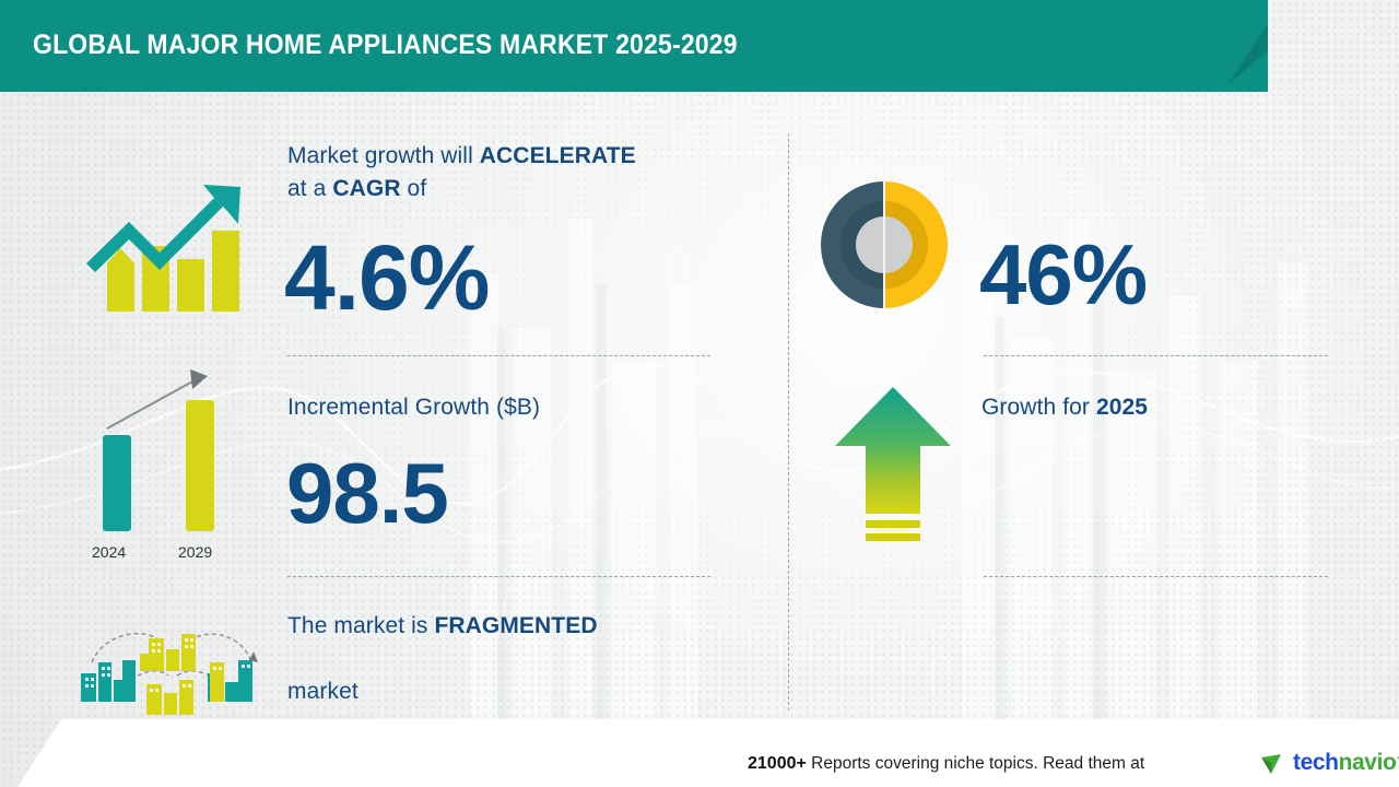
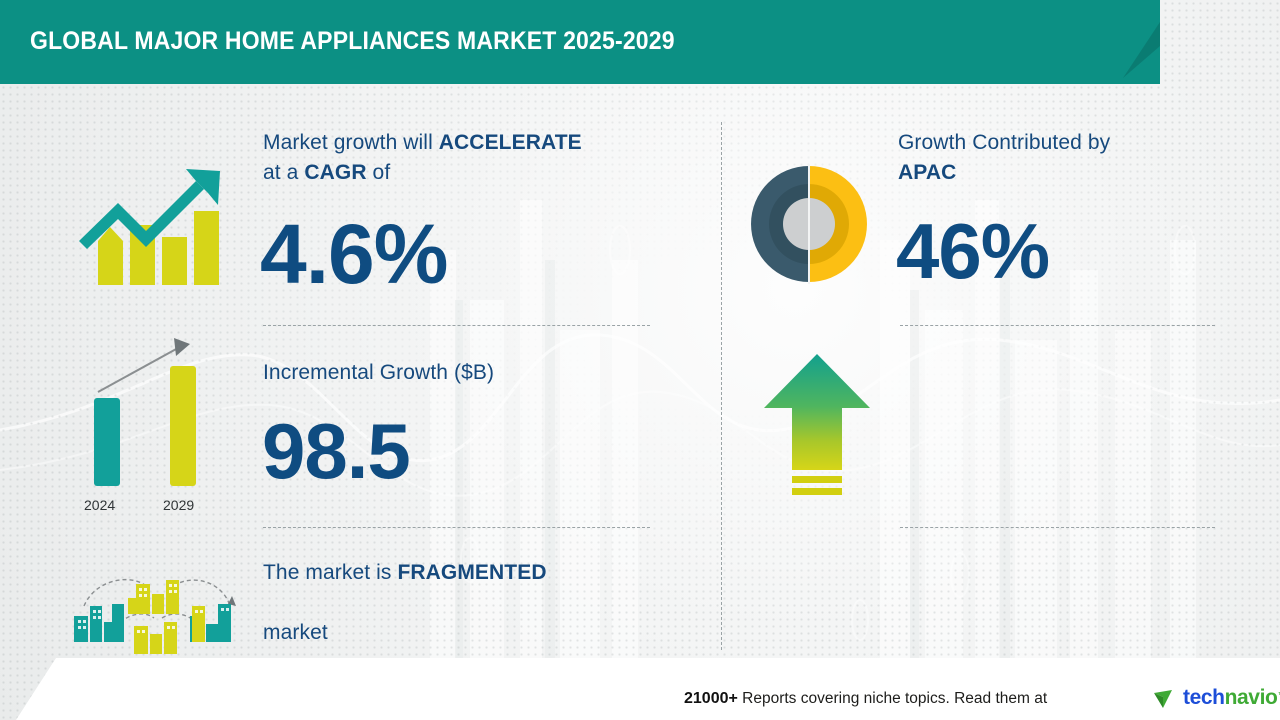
  GLOBAL MAJOR HOME APPLIANCES MARKET 2025-2029
  2024
  2029
  Market growth will ACCELERATE
  at a CAGR of
  4.6%
  Incremental Growth ($B)
  98.5
  The market is FRAGMENTED
  market
+ Growth Contributed by
+ APAC
  46%
- Growth for 2025
  21000+ Reports covering niche topics. Read them at
  technavio
